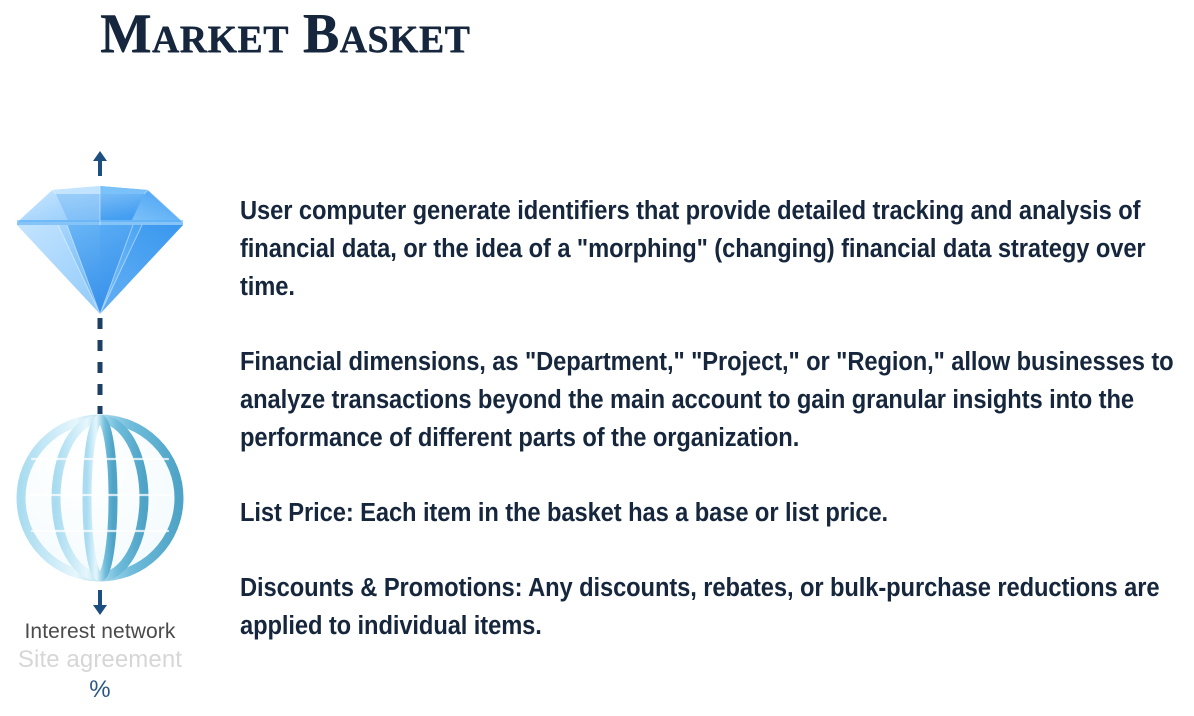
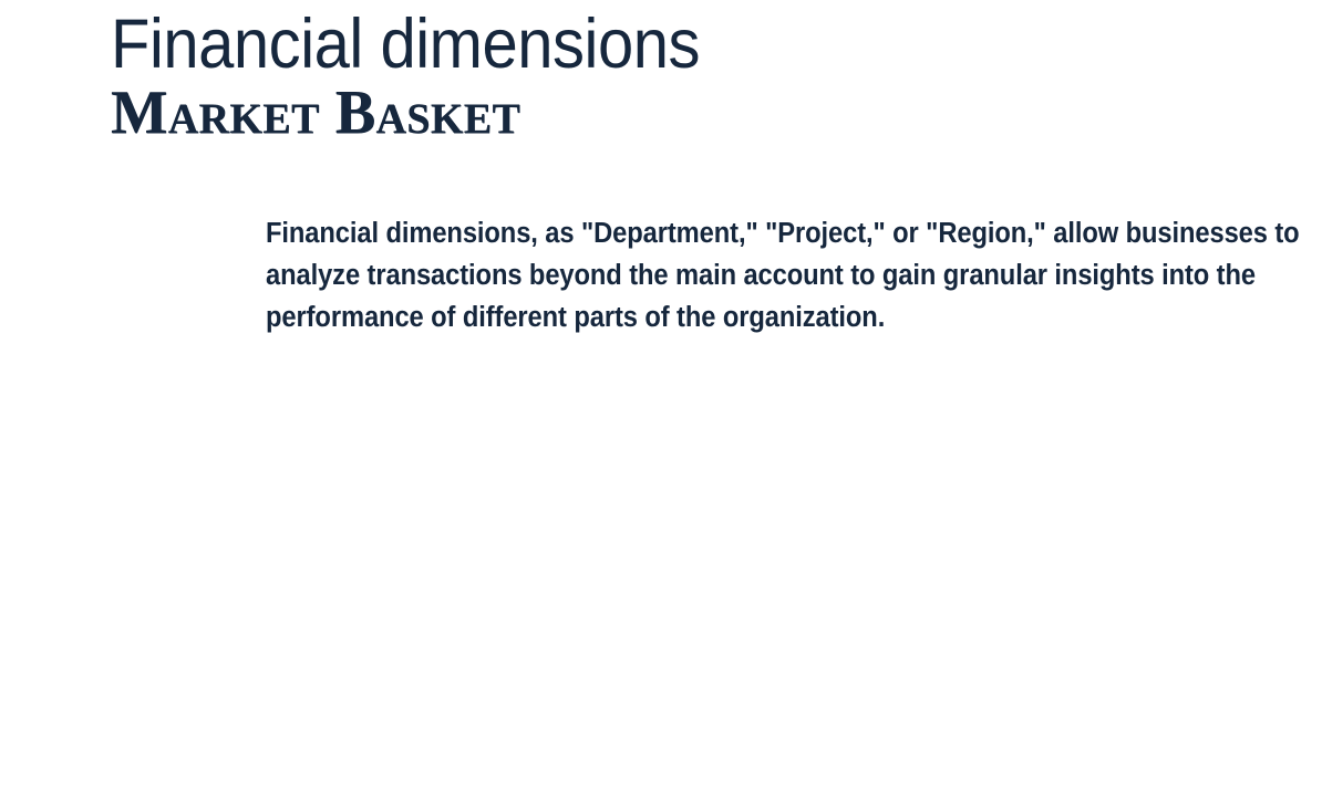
+ Financial dimensions
  Market Basket
- Interest network
- Site agreement
- %
- User computer generate identifiers that provide detailed tracking and analysis of financial data, or the idea of a "morphing" (changing) financial data strategy over time.
  Financial dimensions, as "Department," "Project," or "Region," allow businesses to analyze transactions beyond the main account to gain granular insights into the performance of different parts of the organization.
- List Price: Each item in the basket has a base or list price.
- Discounts & Promotions: Any discounts, rebates, or bulk-purchase reductions are applied to individual items.
